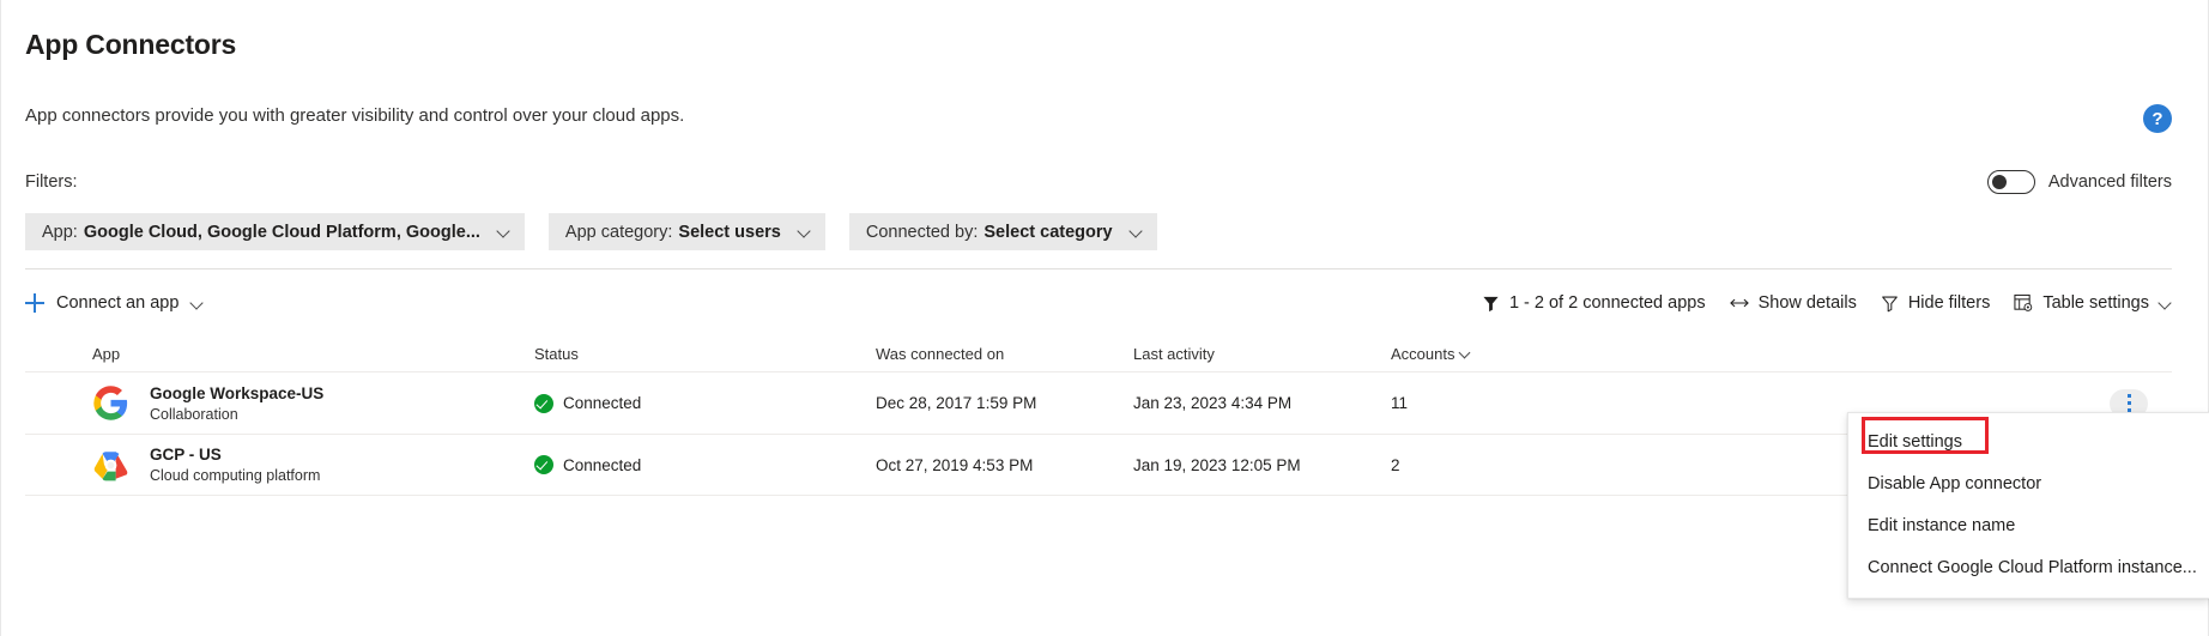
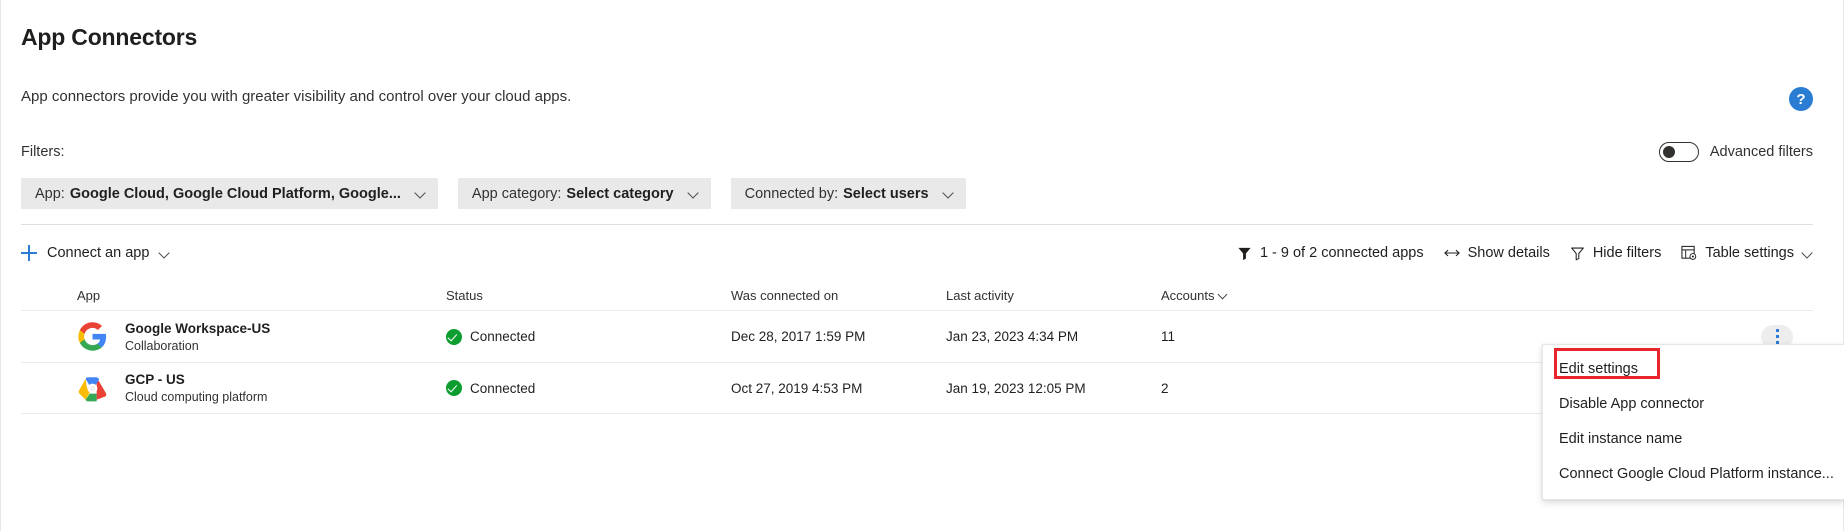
  App Connectors
  App connectors provide you with greater visibility and control over your cloud apps.
  ?
  Filters:
  Advanced filters
  App:
  Google Cloud, Google Cloud Platform, Google...
  App category:
- Select users
+ Select category
  Connected by:
- Select category
+ Select users
  Connect an app
- 1 - 2 of 2 connected apps
+ 1 - 9 of 2 connected apps
  Show details
  Hide filters
  Table settings
  App
  Status
  Was connected on
  Last activity
  Accounts
  Google Workspace-US
  Collaboration
  Connected
  Dec 28, 2017 1:59 PM
  Jan 23, 2023 4:34 PM
  11
  GCP - US
  Cloud computing platform
  Connected
  Oct 27, 2019 4:53 PM
  Jan 19, 2023 12:05 PM
  2
  Edit settings
  Disable App connector
  Edit instance name
  Connect Google Cloud Platform instance...
